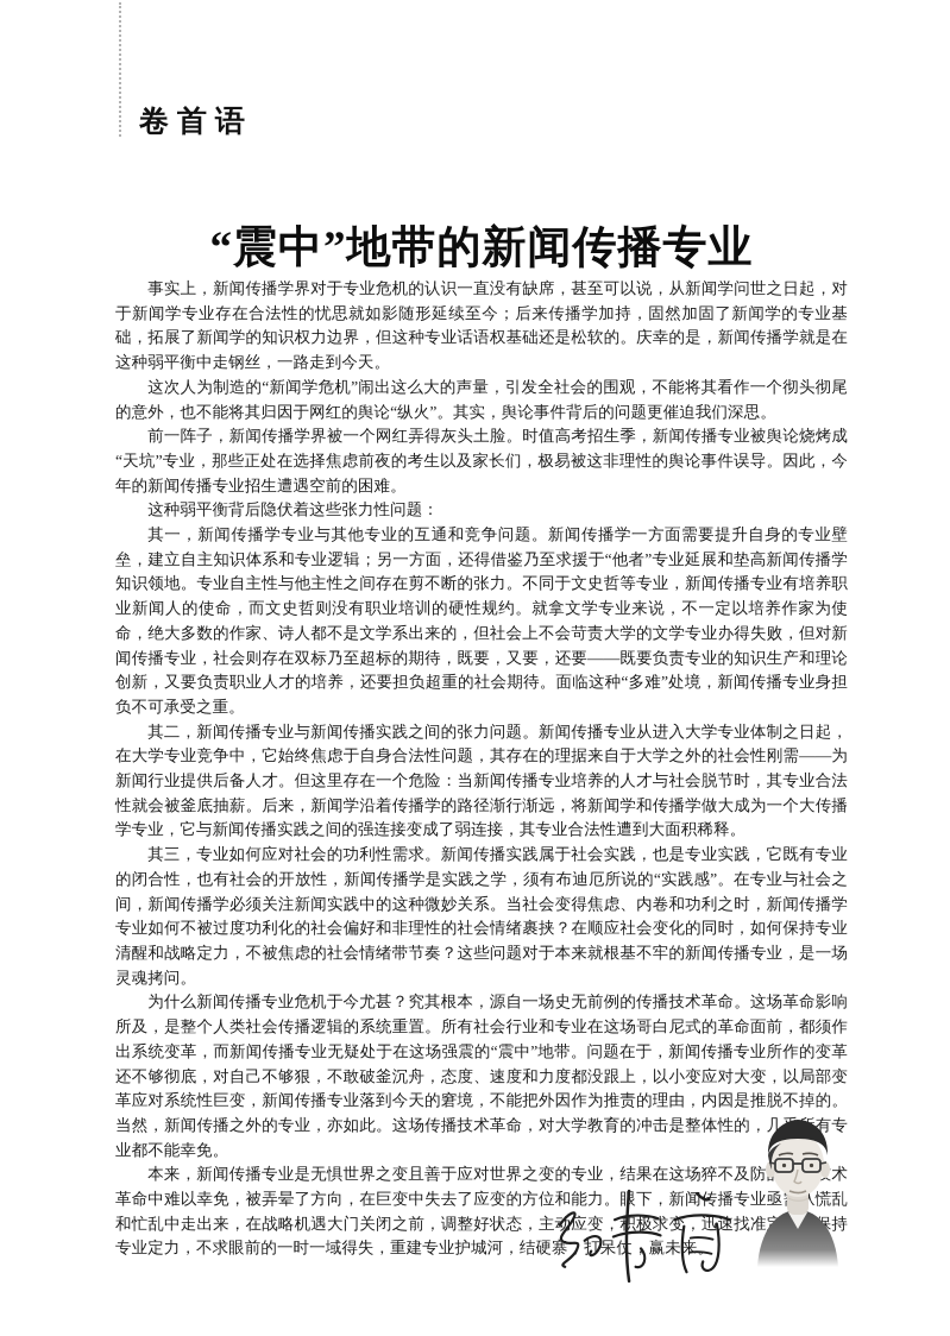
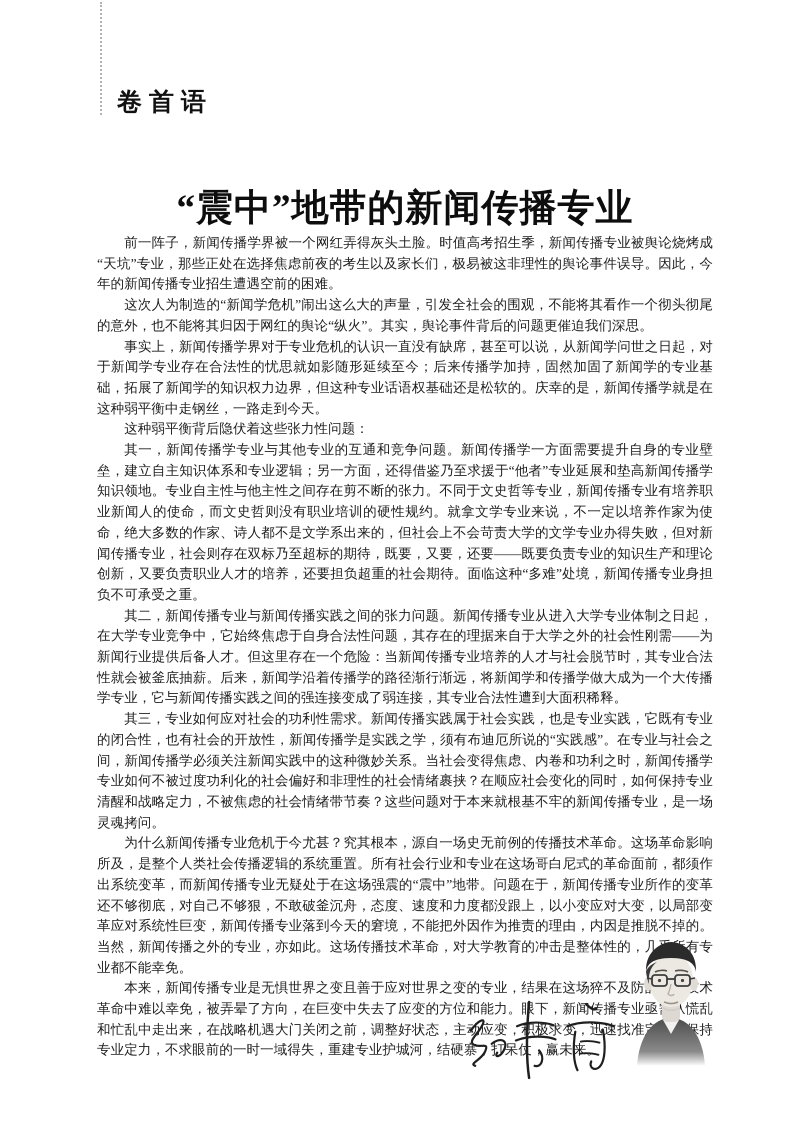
  卷首语
  “震中”地带的新闻传播专业
- 事实上，新闻传播学界对于专业危机的认识一直没有缺席，甚至可以说，从新闻学问世之日起，对于新闻学专业存在合法性的忧思就如影随形延续至今；后来传播学加持，固然加固了新闻学的专业基础，拓展了新闻学的知识权力边界，但这种专业话语权基础还是松软的。庆幸的是，新闻传播学就是在这种弱平衡中走钢丝，一路走到今天。
+ 前一阵子，新闻传播学界被一个网红弄得灰头土脸。时值高考招生季，新闻传播专业被舆论烧烤成“天坑”专业，那些正处在选择焦虑前夜的考生以及家长们，极易被这非理性的舆论事件误导。因此，今年的新闻传播专业招生遭遇空前的困难。
  这次人为制造的“新闻学危机”闹出这么大的声量，引发全社会的围观，不能将其看作一个彻头彻尾的意外，也不能将其归因于网红的舆论“纵火”。其实，舆论事件背后的问题更催迫我们深思。
- 前一阵子，新闻传播学界被一个网红弄得灰头土脸。时值高考招生季，新闻传播专业被舆论烧烤成“天坑”专业，那些正处在选择焦虑前夜的考生以及家长们，极易被这非理性的舆论事件误导。因此，今年的新闻传播专业招生遭遇空前的困难。
+ 事实上，新闻传播学界对于专业危机的认识一直没有缺席，甚至可以说，从新闻学问世之日起，对于新闻学专业存在合法性的忧思就如影随形延续至今；后来传播学加持，固然加固了新闻学的专业基础，拓展了新闻学的知识权力边界，但这种专业话语权基础还是松软的。庆幸的是，新闻传播学就是在这种弱平衡中走钢丝，一路走到今天。
  这种弱平衡背后隐伏着这些张力性问题：
  其一，新闻传播学专业与其他专业的互通和竞争问题。新闻传播学一方面需要提升自身的专业壁垒，建立自主知识体系和专业逻辑；另一方面，还得借鉴乃至求援于“他者”专业延展和垫高新闻传播学知识领地。专业自主性与他主性之间存在剪不断的张力。不同于文史哲等专业，新闻传播专业有培养职业新闻人的使命，而文史哲则没有职业培训的硬性规约。就拿文学专业来说，不一定以培养作家为使命，绝大多数的作家、诗人都不是文学系出来的，但社会上不会苛责大学的文学专业办得失败，但对新闻传播专业，社会则存在双标乃至超标的期待，既要，又要，还要——既要负责专业的知识生产和理论创新，又要负责职业人才的培养，还要担负超重的社会期待。面临这种“多难”处境，新闻传播专业身担负不可承受之重。
  其二，新闻传播专业与新闻传播实践之间的张力问题。新闻传播专业从进入大学专业体制之日起，在大学专业竞争中，它始终焦虑于自身合法性问题，其存在的理据来自于大学之外的社会性刚需——为新闻行业提供后备人才。但这里存在一个危险：当新闻传播专业培养的人才与社会脱节时，其专业合法性就会被釜底抽薪。后来，新闻学沿着传播学的路径渐行渐远，将新闻学和传播学做大成为一个大传播学专业，它与新闻传播实践之间的强连接变成了弱连接，其专业合法性遭到大面积稀释。
  其三，专业如何应对社会的功利性需求。新闻传播实践属于社会实践，也是专业实践，它既有专业的闭合性，也有社会的开放性，新闻传播学是实践之学，须有布迪厄所说的“实践感”。在专业与社会之间，新闻传播学必须关注新闻实践中的这种微妙关系。当社会变得焦虑、内卷和功利之时，新闻传播学专业如何不被过度功利化的社会偏好和非理性的社会情绪裹挟？在顺应社会变化的同时，如何保持专业清醒和战略定力，不被焦虑的社会情绪带节奏？这些问题对于本来就根基不牢的新闻传播专业，是一场灵魂拷问。
  为什么新闻传播专业危机于今尤甚？究其根本，源自一场史无前例的传播技术革命。这场革命影响所及，是整个人类社会传播逻辑的系统重置。所有社会行业和专业在这场哥白尼式的革命面前，都须作出系统变革，而新闻传播专业无疑处于在这场强震的“震中”地带。问题在于，新闻传播专业所作的变革还不够彻底，对自己不够狠，不敢破釜沉舟，态度、速度和力度都没跟上，以小变应对大变，以局部变革应对系统性巨变，新闻传播专业落到今天的窘境，不能把外因作为推责的理由，内因是推脱不掉的。当然，新闻传播之外的专业，亦如此。这场传播技术革命，对大学教育的冲击是整体性的，几有专业都不能幸免。
  本来，新闻传播专业是无惧世界之变且善于应对世界之变的专业，结果在这场猝不及防术革命中难以幸免，被弄晕了方向，在巨变中失去了应变的方位和能力。下，新闻播专业亟慌乱和忙乱中走出来，在战略机遇大门关闭之前，调整好状态，主动应变，极求变，迅速找准持专业定力，不求眼前的一时一域得失，重建专业护城河，结硬寨，打呆仗赢未来。
